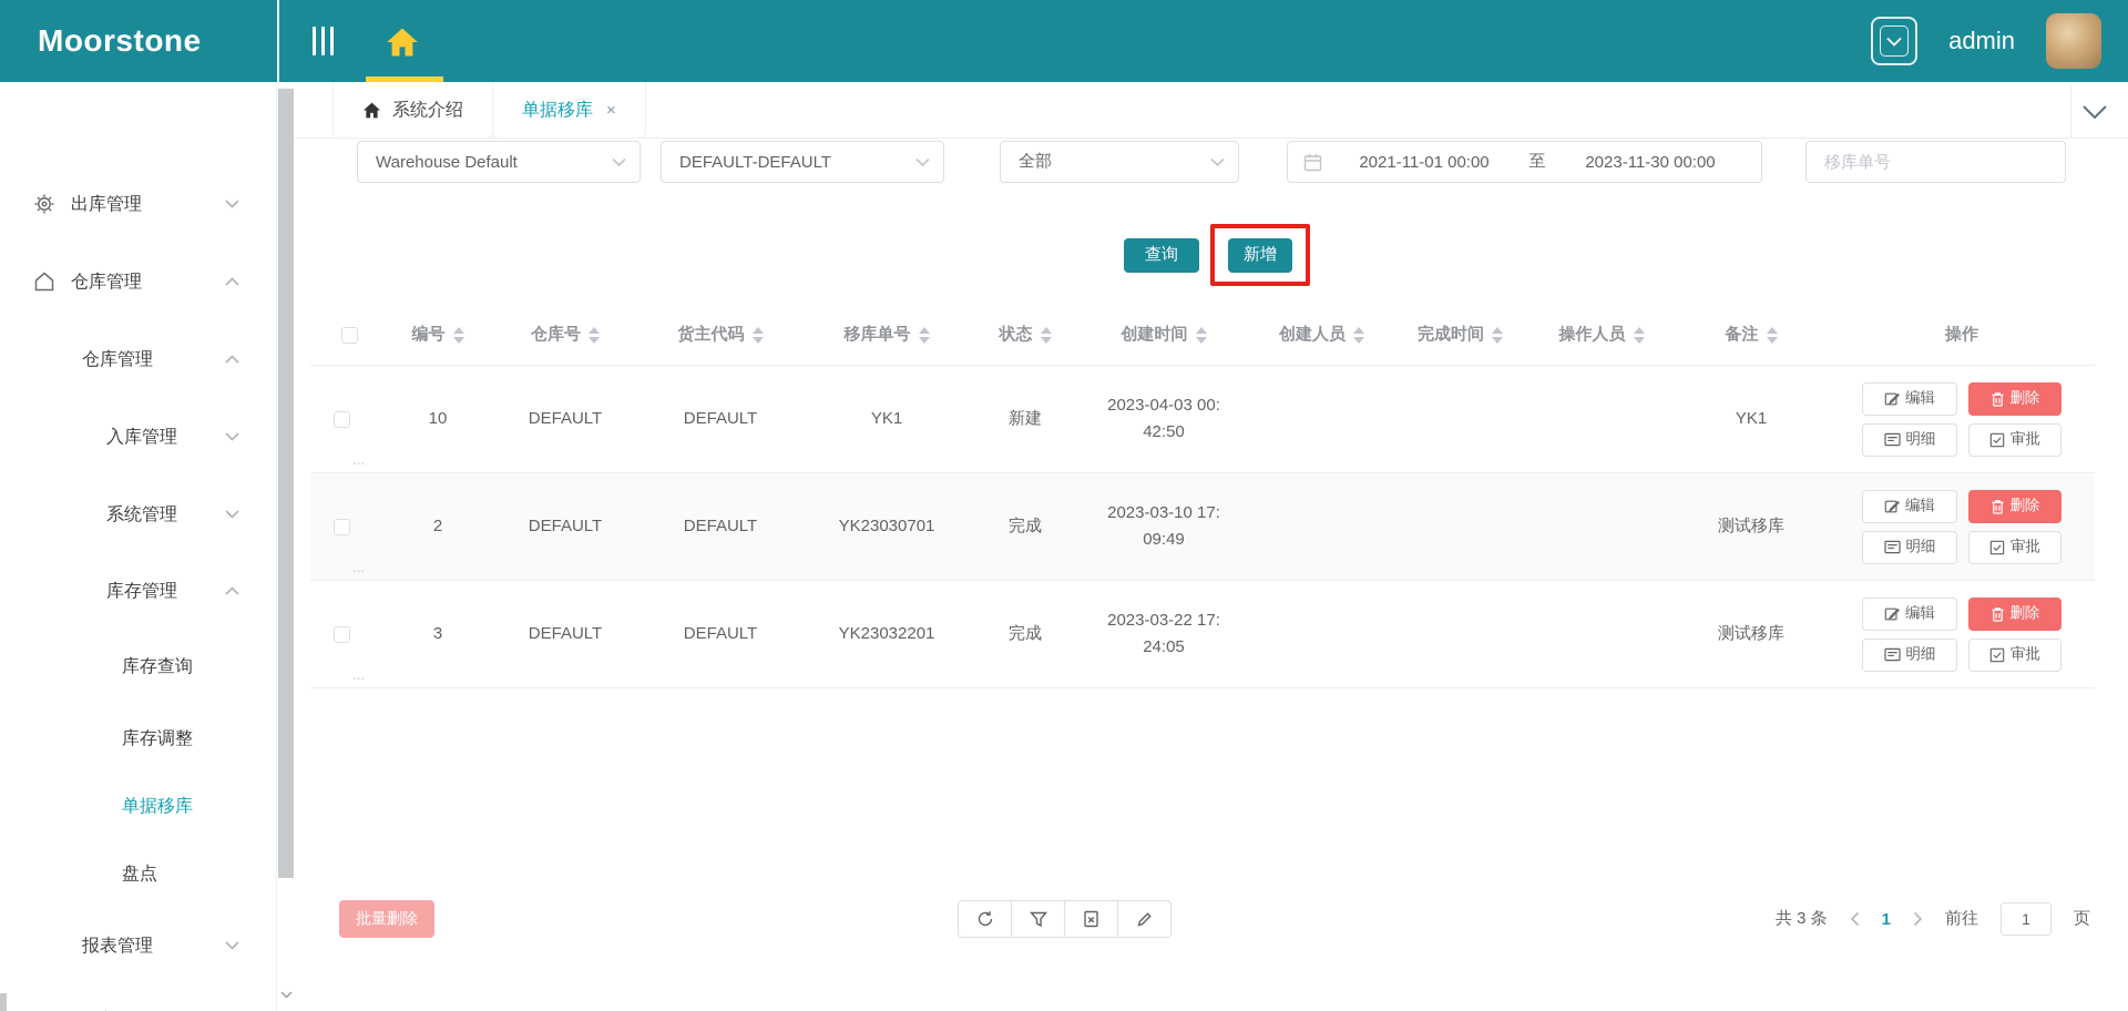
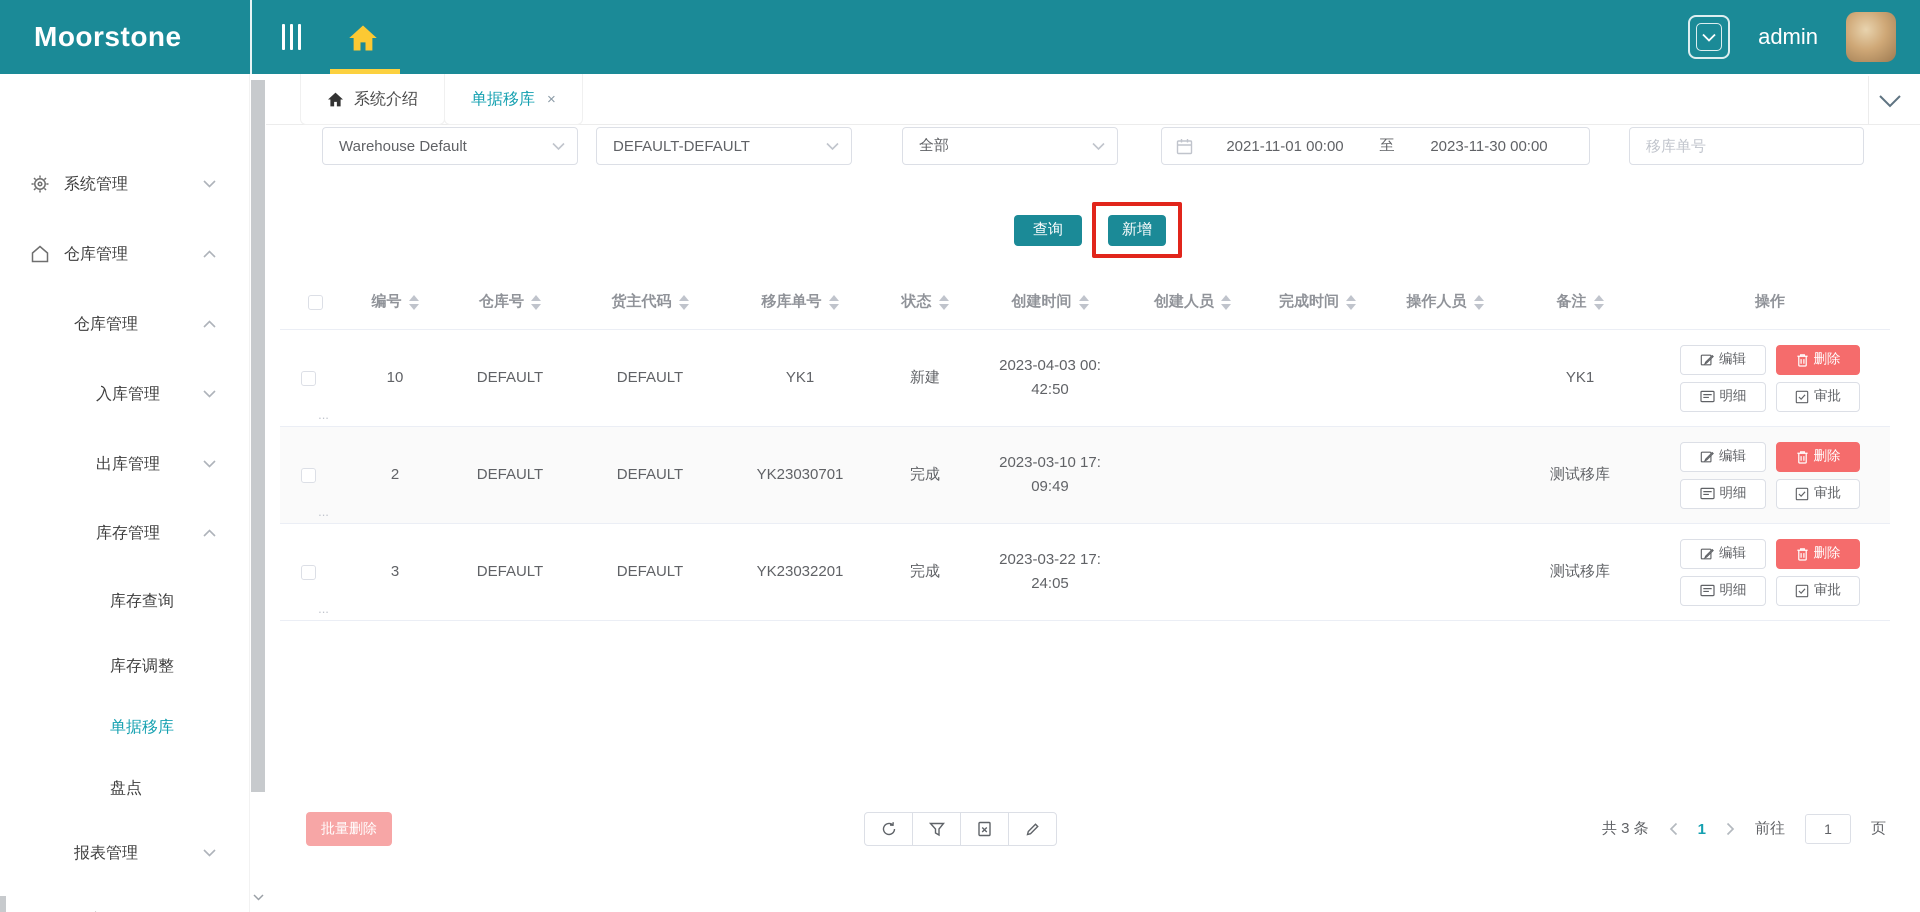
  Moorstone
  admin
- 出库管理
+ 系统管理
  仓库管理
  仓库管理
  入库管理
- 系统管理
+ 出库管理
  库存管理
  库存查询
  库存调整
  单据移库
  盘点
  报表管理
  系统介绍
  单据移库
  ×
  Warehouse Default
  DEFAULT-DEFAULT
  全部
  2021-11-01 00:00
  至
  2023-11-30 00:00
  移库单号
  查询
  新增
  编号
  仓库号
  货主代码
  移库单号
  状态
  创建时间
  创建人员
  完成时间
  操作人员
  备注
  操作
  ...
  10
  DEFAULT
  DEFAULT
  YK1
  新建
  2023-04-03 00:
  42:50
  YK1
  编辑
  删除
  明细
  审批
  ...
  2
  DEFAULT
  DEFAULT
  YK23030701
  完成
  2023-03-10 17:
  09:49
  测试移库
  编辑
  删除
  明细
  审批
  ...
  3
  DEFAULT
  DEFAULT
  YK23032201
  完成
  2023-03-22 17:
  24:05
  测试移库
  编辑
  删除
  明细
  审批
  批量删除
  共 3 条
  1
  前往
  1
  页
